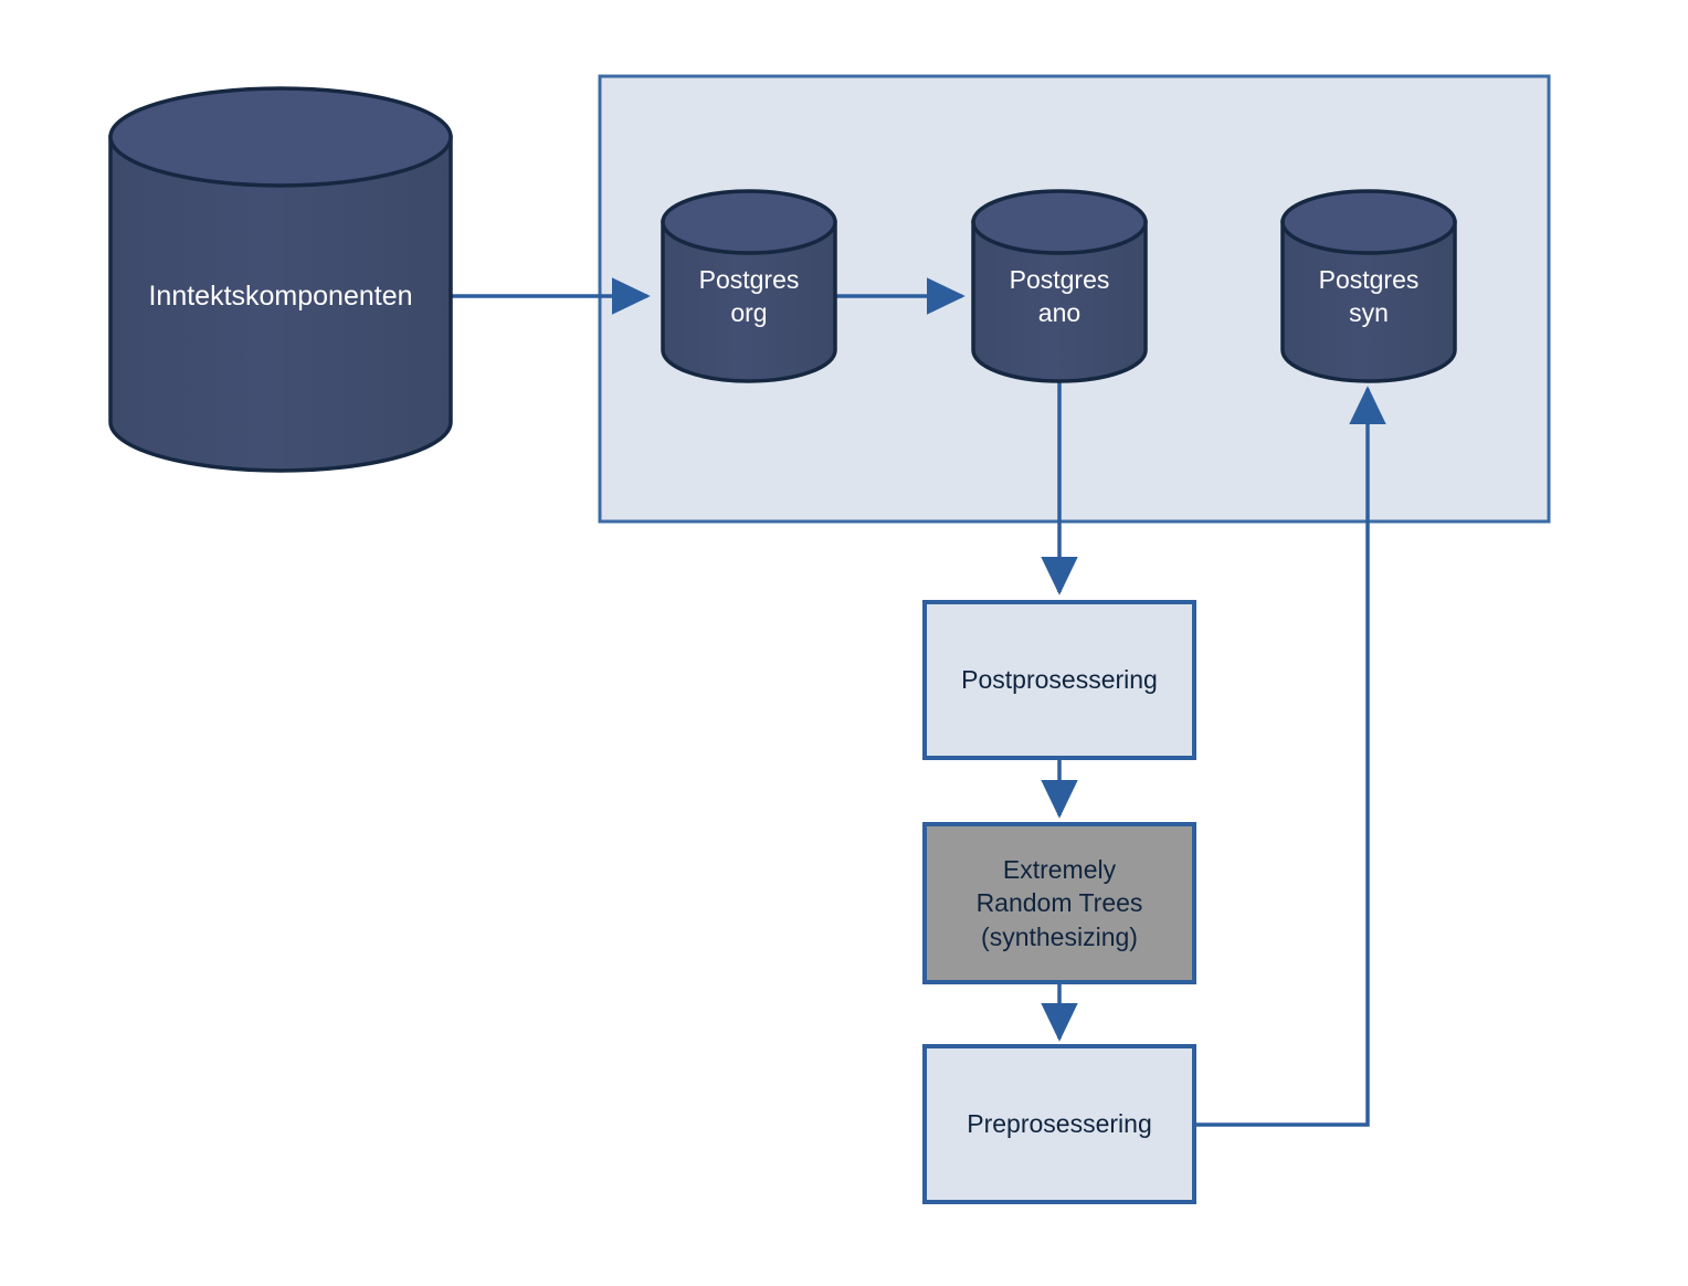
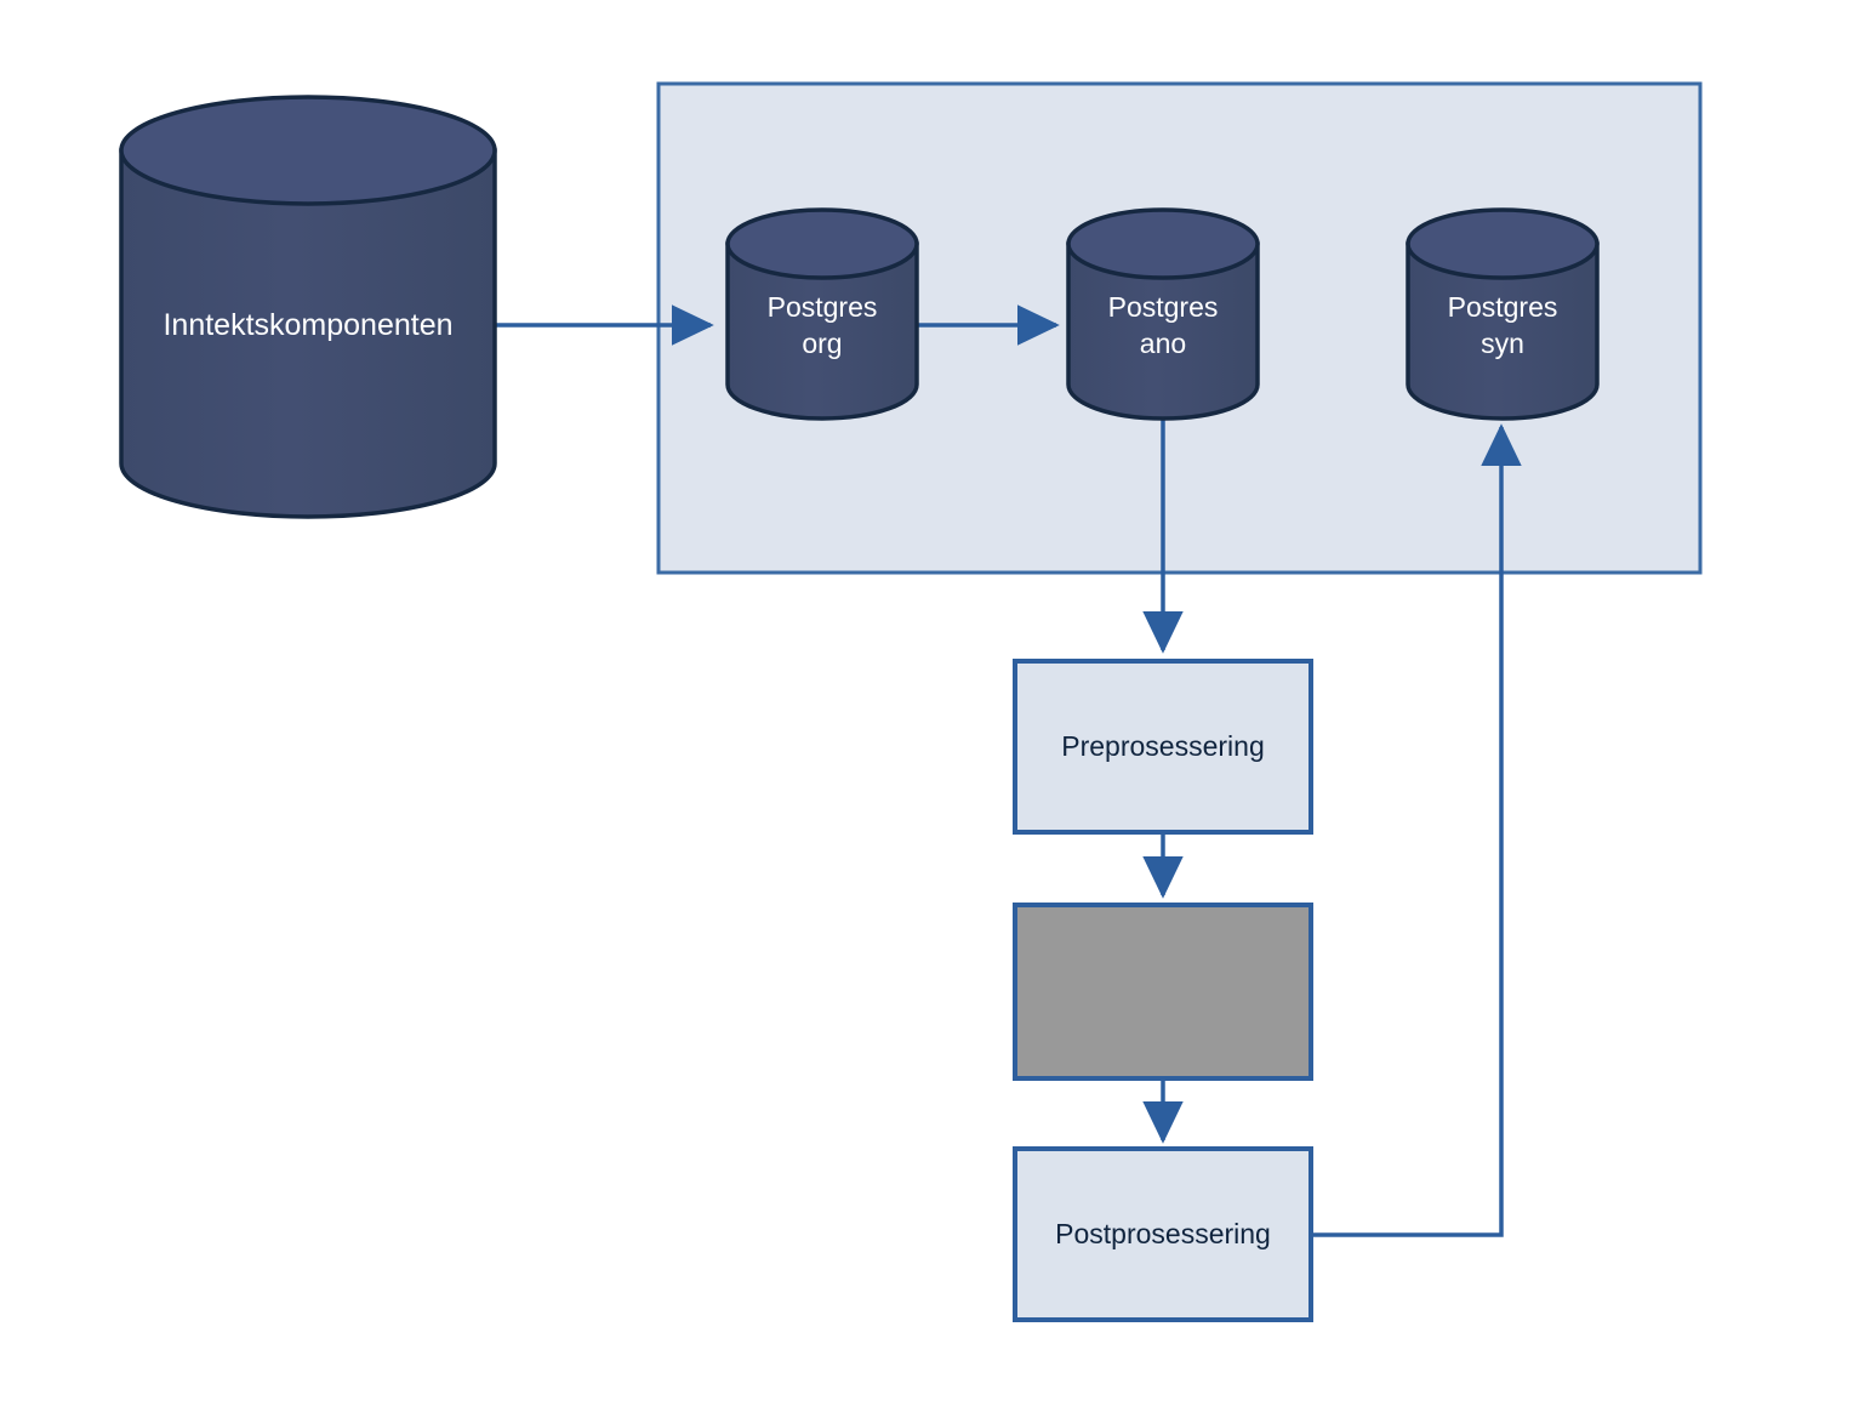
  Inntektskomponenten
  Postgres
  org
  Postgres
  ano
  Postgres
  syn
- Postprosessering
+ Preprosessering
- Extremely
- Random Trees
- (synthesizing)
- Preprosessering
+ Postprosessering
